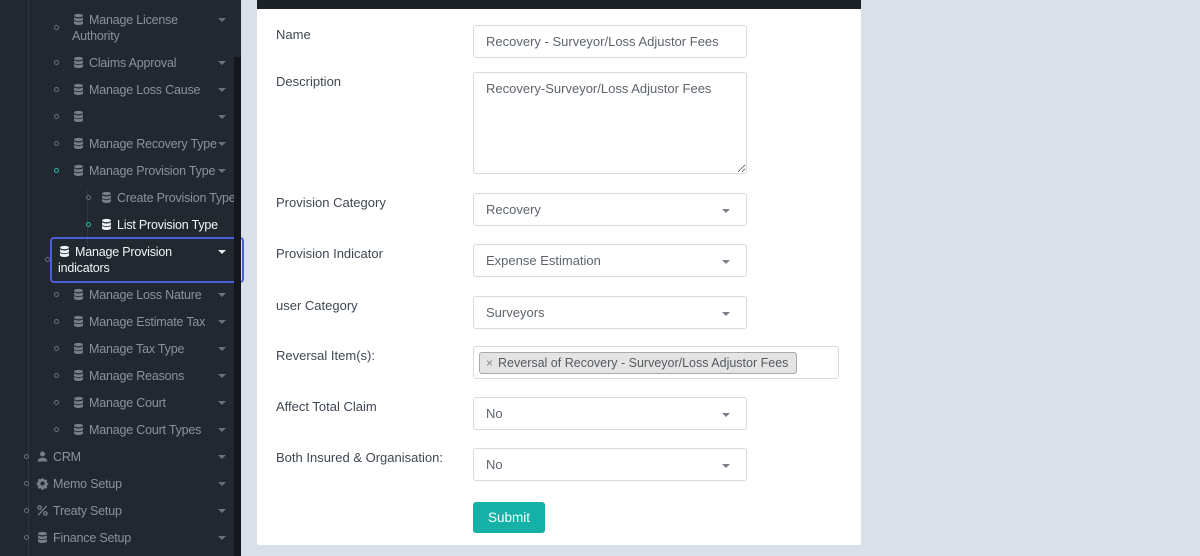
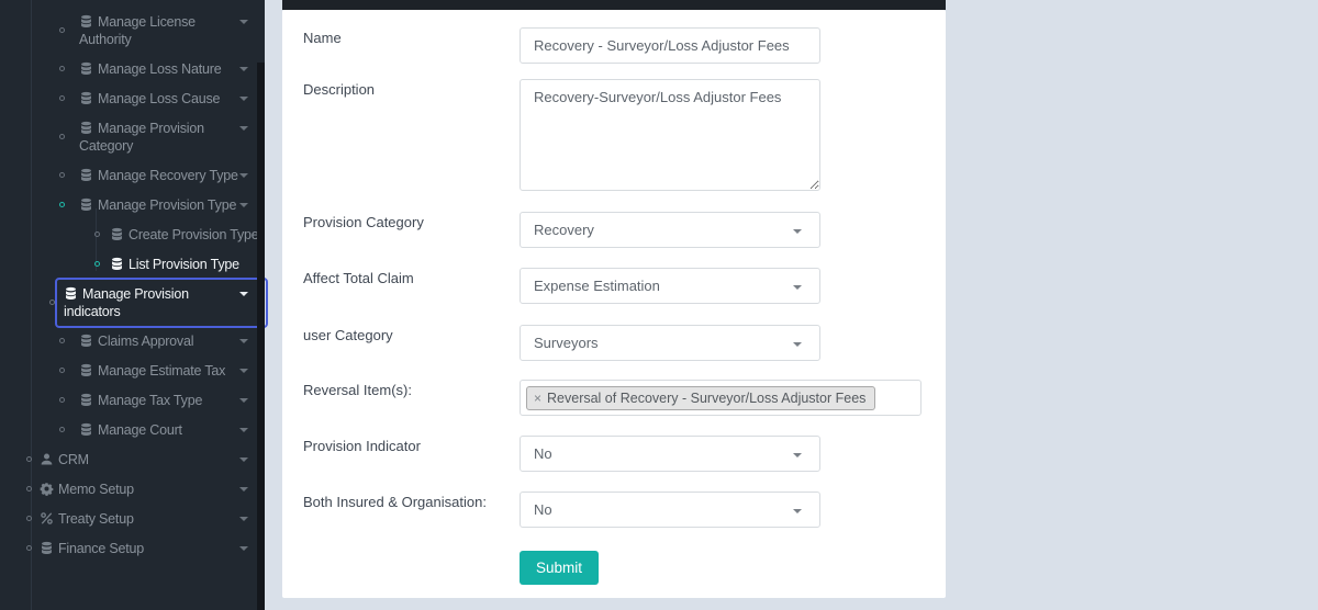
  Manage License Authority
- Claims Approval
+ Manage Loss Nature
  Manage Loss Cause
+ Manage Provision Category
  Manage Recovery Type
  Manage Provision Type
  Create Provision Type
  List Provision Type
  Manage Provision indicators
- Manage Loss Nature
+ Claims Approval
  Manage Estimate Tax
  Manage Tax Type
- Manage Reasons
  Manage Court
- Manage Court Types
  CRM
  Memo Setup
  Treaty Setup
  Finance Setup
  Name
  Recovery - Surveyor/Loss Adjustor Fees
  Description
  Recovery-Surveyor/Loss Adjustor Fees
  Provision Category
  Recovery
- Provision Indicator
+ Affect Total Claim
  Expense Estimation
  user Category
  Surveyors
  Reversal Item(s):
  × Reversal of Recovery - Surveyor/Loss Adjustor Fees
- Affect Total Claim
+ Provision Indicator
  No
  Both Insured & Organisation:
  No
  Submit
